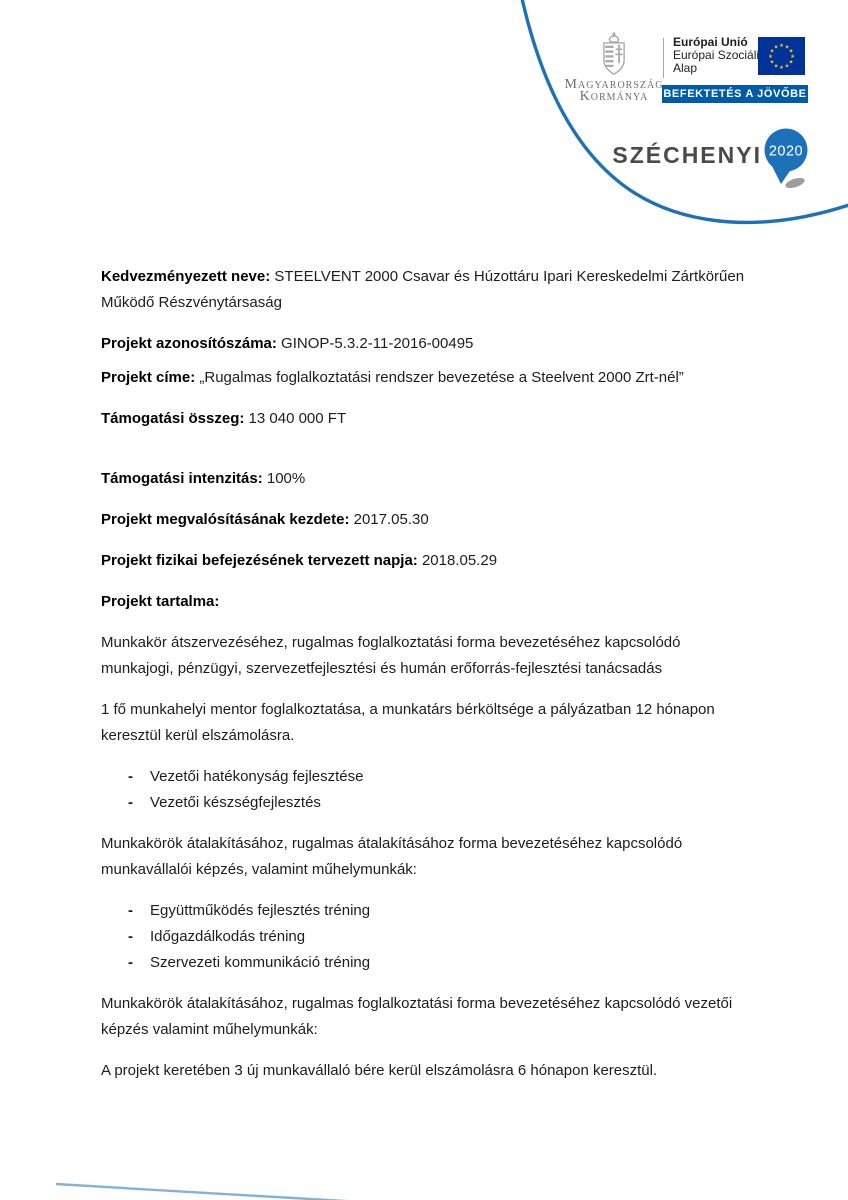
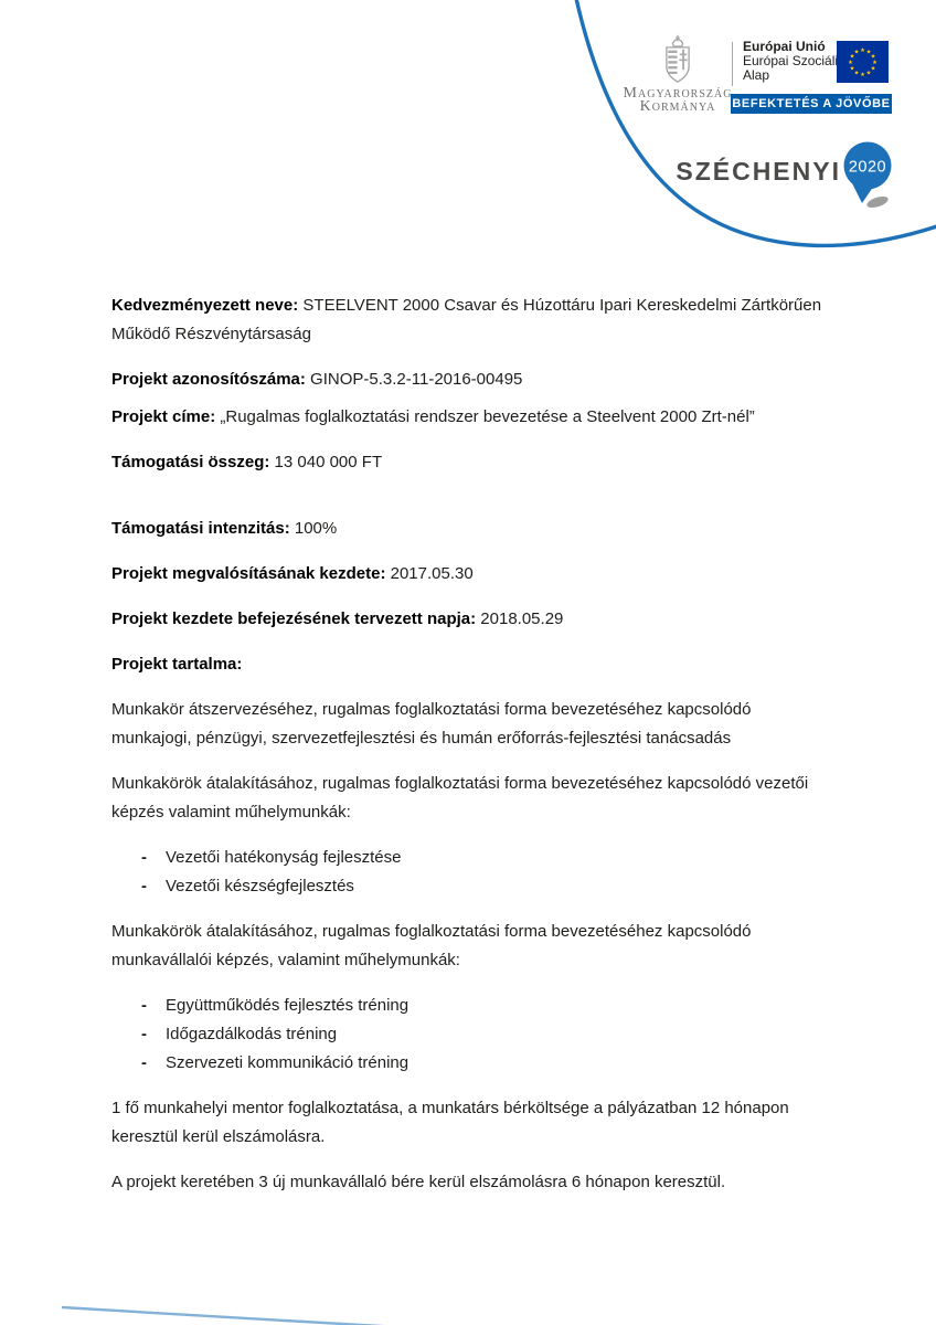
  Magyarország
  Kormánya
  Európai Unió
  Európai Szociáli
  Alap
  BEFEKTETÉS A JÖVŐBE
  SZÉCHENYI
  2020
  Kedvezményezett neve: STEELVENT 2000 Csavar és Húzottáru Ipari Kereskedelmi Zártkörűen Működő Részvénytársaság
  Projekt azonosítószáma: GINOP-5.3.2-11-2016-00495
  Projekt címe: „Rugalmas foglalkoztatási rendszer bevezetése a Steelvent 2000 Zrt-nél”
  Támogatási összeg: 13 040 000 FT
  Támogatási intenzitás: 100%
  Projekt megvalósításának kezdete: 2017.05.30
- Projekt fizikai befejezésének tervezett napja: 2018.05.29
+ Projekt kezdete befejezésének tervezett napja: 2018.05.29
  Projekt tartalma:
  Munkakör átszervezéséhez, rugalmas foglalkoztatási forma bevezetéséhez kapcsolódó munkajogi, pénzügyi, szervezetfejlesztési és humán erőforrás-fejlesztési tanácsadás
- 1 fő munkahelyi mentor foglalkoztatása, a munkatárs bérköltsége a pályázatban 12 hónapon keresztül kerül elszámolásra.
+ Munkakörök átalakításához, rugalmas foglalkoztatási forma bevezetéséhez kapcsolódó vezetői képzés valamint műhelymunkák:
  -
  Vezetői hatékonyság fejlesztése
  -
  Vezetői készségfejlesztés
- Munkakörök átalakításához, rugalmas átalakításához forma bevezetéséhez kapcsolódó munkavállalói képzés, valamint műhelymunkák:
+ Munkakörök átalakításához, rugalmas foglalkoztatási forma bevezetéséhez kapcsolódó munkavállalói képzés, valamint műhelymunkák:
  -
  Együttműködés fejlesztés tréning
  -
  Időgazdálkodás tréning
  -
  Szervezeti kommunikáció tréning
- Munkakörök átalakításához, rugalmas foglalkoztatási forma bevezetéséhez kapcsolódó vezetői képzés valamint műhelymunkák:
+ 1 fő munkahelyi mentor foglalkoztatása, a munkatárs bérköltsége a pályázatban 12 hónapon keresztül kerül elszámolásra.
  A projekt keretében 3 új munkavállaló bére kerül elszámolásra 6 hónapon keresztül.
